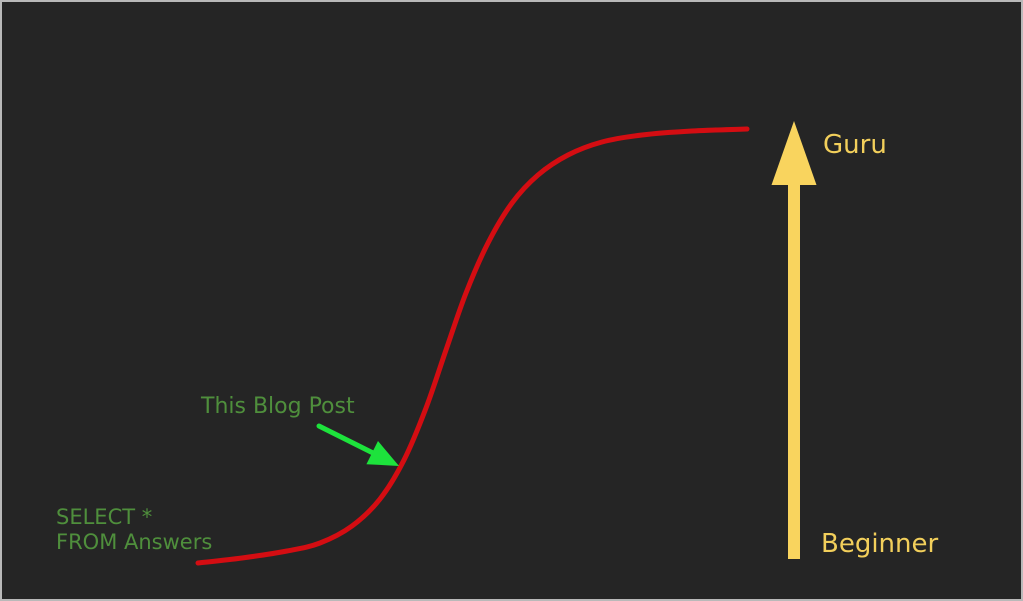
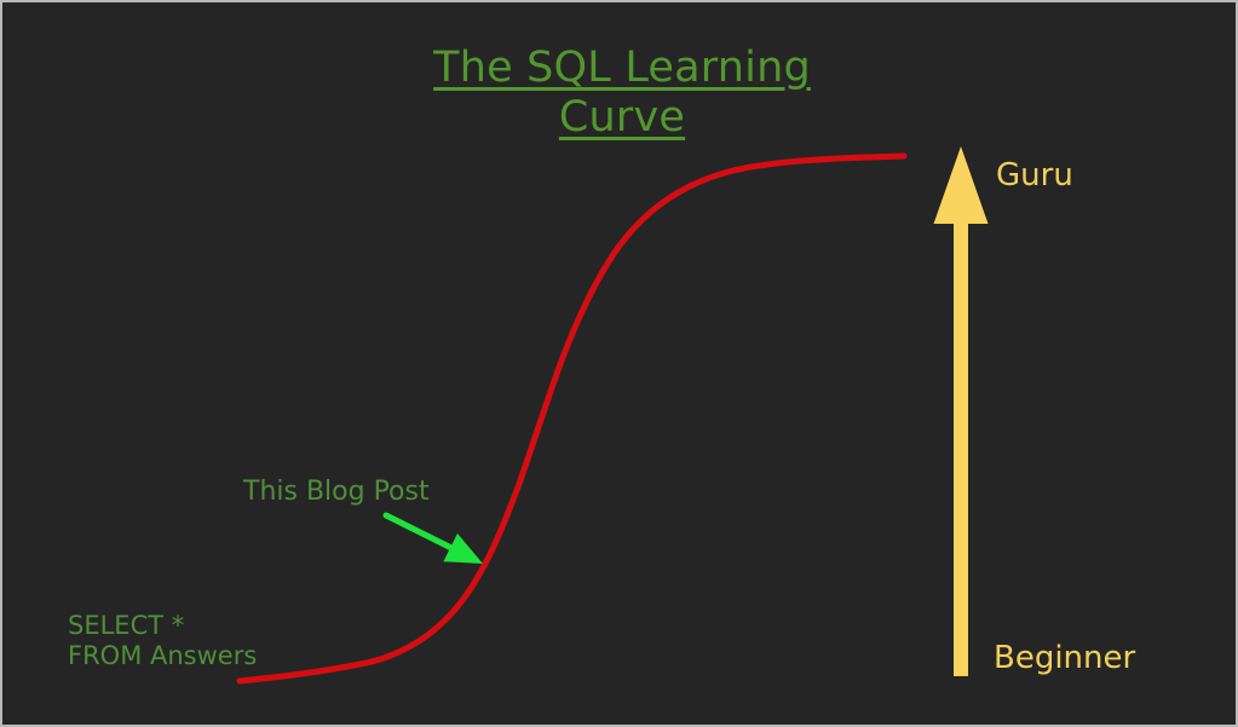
+ The SQL Learning
+ Curve
  SELECT *
  FROM Answers
  This Blog Post
  Guru
  Beginner
